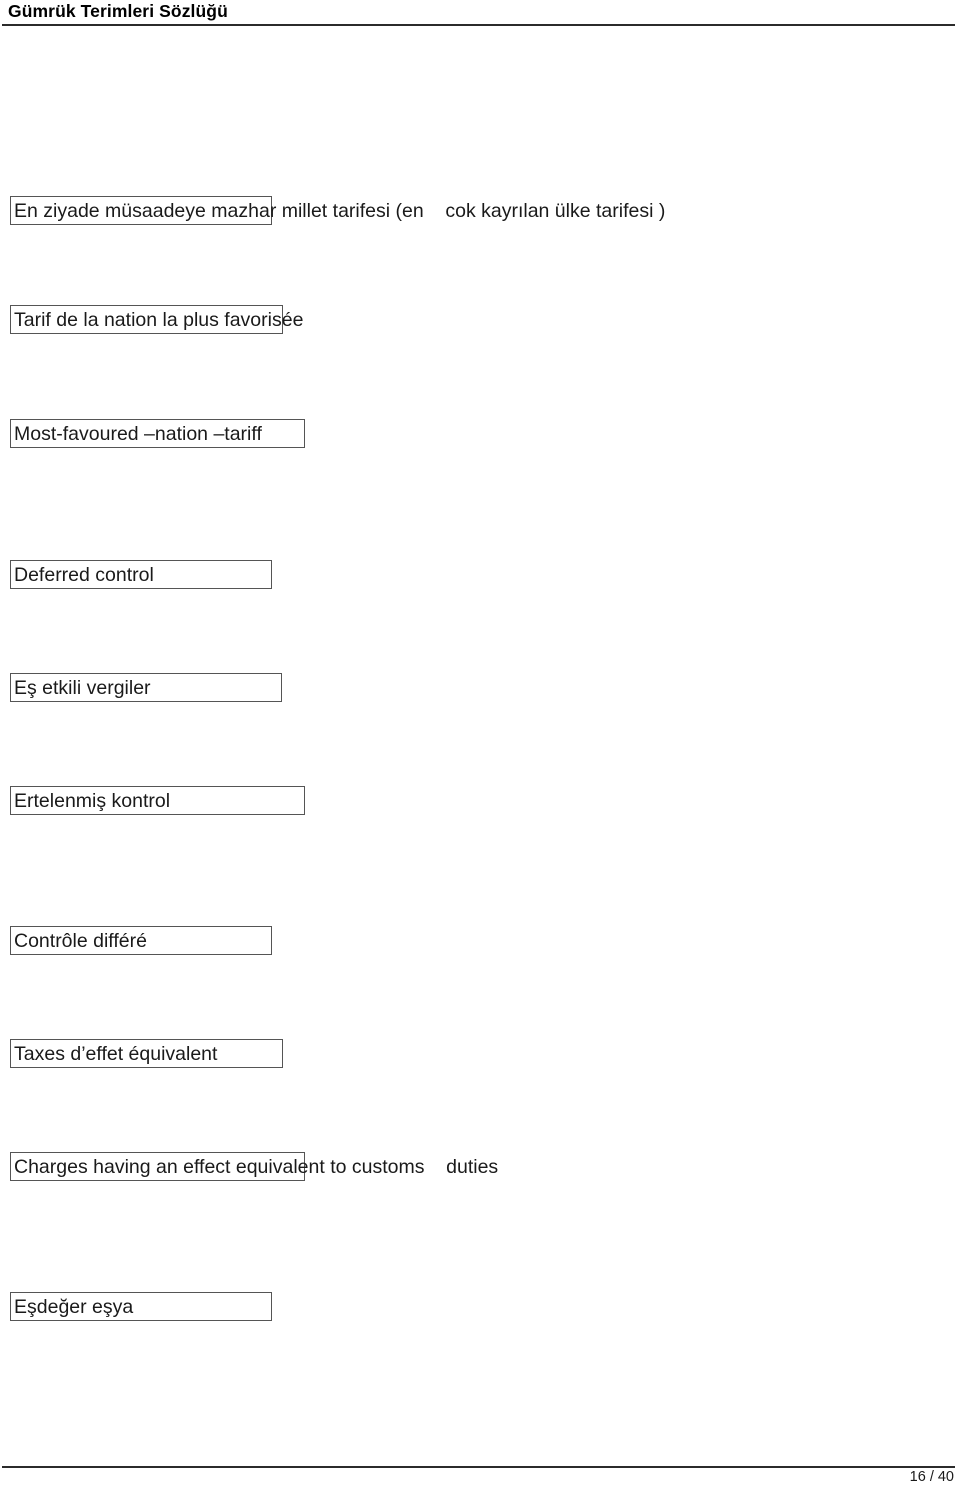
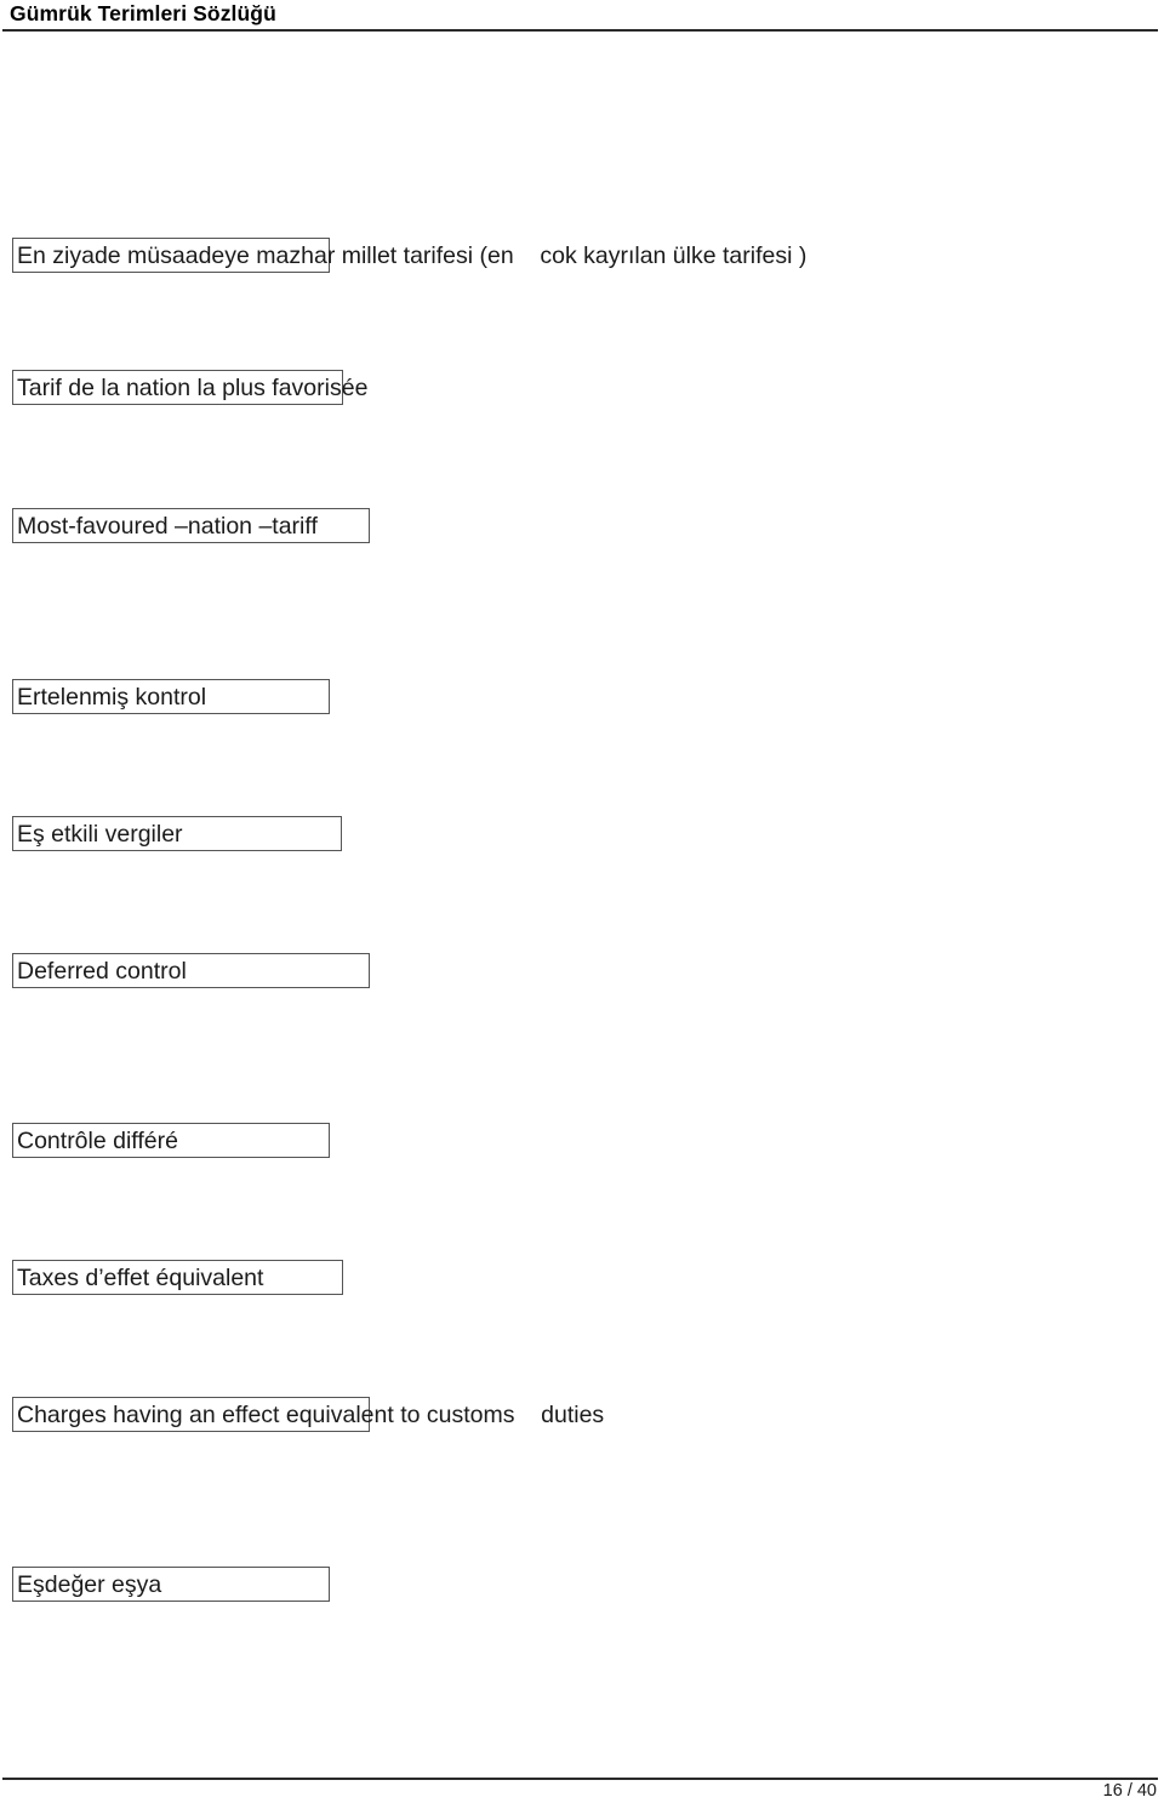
  Gümrük Terimleri Sözlüğü
  En ziyade müsaadeye mazhar millet tarifesi (en cok kayrılan ülke tarifesi )
  Tarif de la nation la plus favorisée
  Most-favoured –nation –tariff
- Deferred control
+ Ertelenmiş kontrol
  Eş etkili vergiler
- Ertelenmiş kontrol
+ Deferred control
  Contrôle différé
  Taxes d’effet équivalent
  Charges having an effect equivalent to customs duties
  Eşdeğer eşya
  16 / 40
